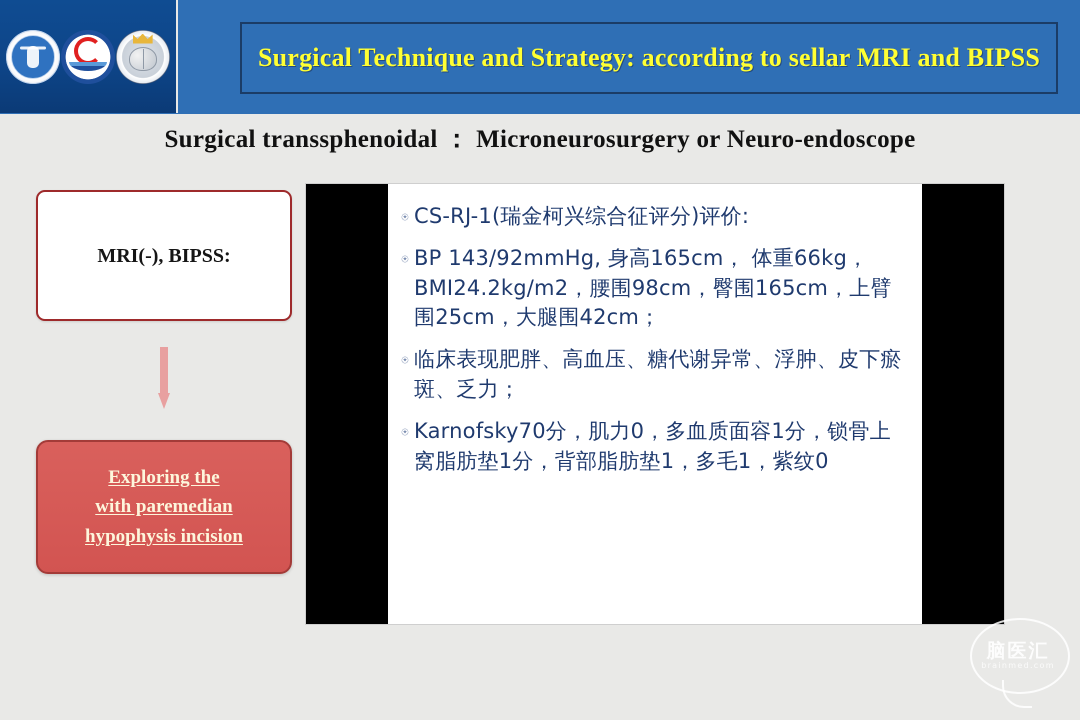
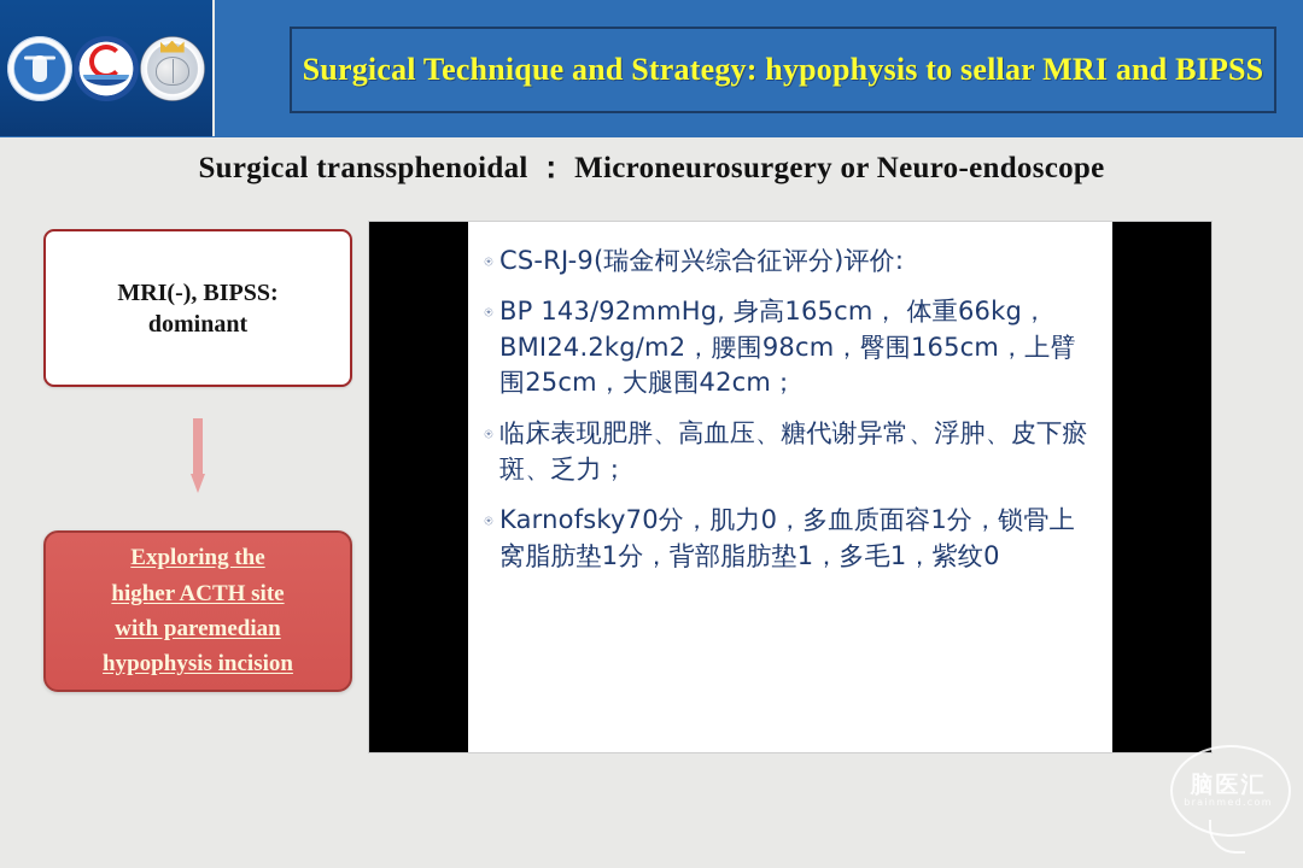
- Surgical Technique and Strategy: according to sellar MRI and BIPSS
+ Surgical Technique and Strategy: hypophysis to sellar MRI and BIPSS
  Surgical transsphenoidal ： Microneurosurgery or Neuro-endoscope
  MRI(-), BIPSS:
+ dominant
  Exploring the
+ higher ACTH site
  with paremedian
  hypophysis incision
  ⍟
- CS-RJ-1(瑞金柯兴综合征评分)评价:
+ CS-RJ-9(瑞金柯兴综合征评分)评价:
  ⍟
  BP 143/92mmHg, 身高165cm， 体重66kg，BMI24.2kg/m2，腰围98cm，臀围165cm，上臂围25cm，大腿围42cm；
  ⍟
  临床表现肥胖、高血压、糖代谢异常、浮肿、皮下瘀斑、乏力；
  ⍟
  Karnofsky70分，肌力0，多血质面容1分，锁骨上窝脂肪垫1分，背部脂肪垫1，多毛1，紫纹0
